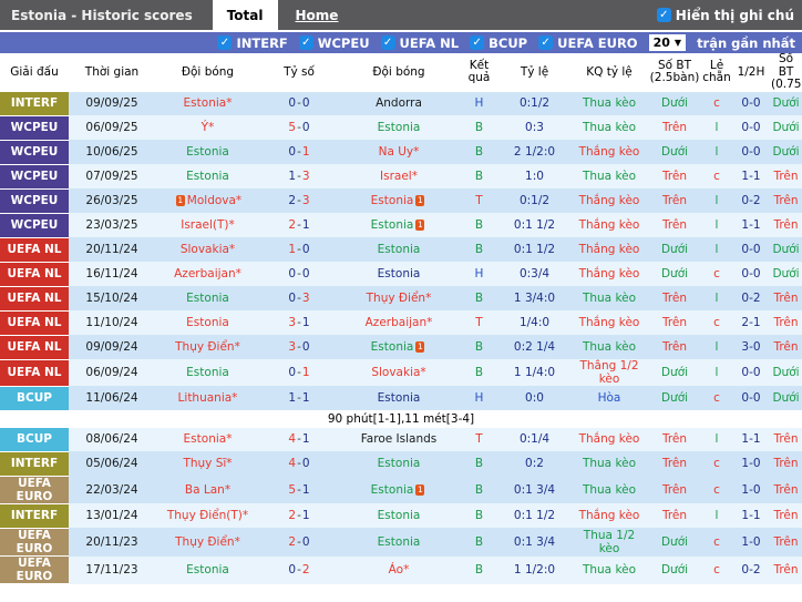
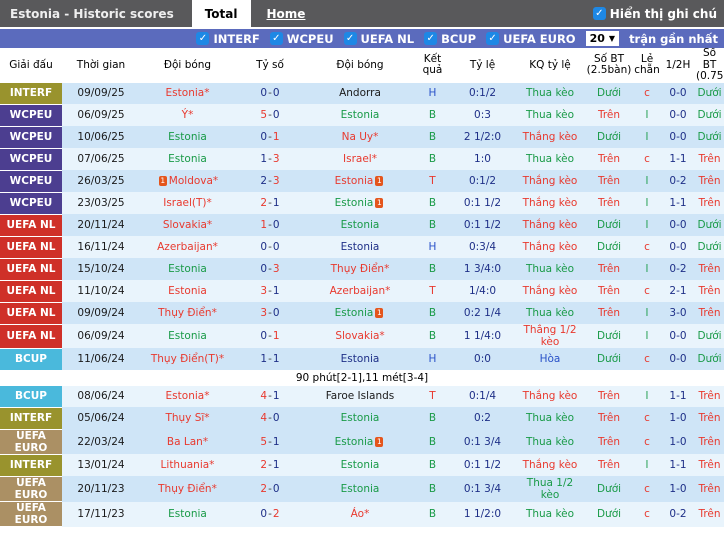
  Estonia - Historic scores
  Total
  Home
  ✓
  Hiển thị ghi chú
  ✓
  INTERF
  ✓
  WCPEU
  ✓
  UEFA NL
  ✓
  BCUP
  ✓
  UEFA EURO
  20
  ▼
  trận gần nhất
  Giải đấu	Thời gian	Đội bóng	Tỷ số	Đội bóng	Kết quả	Tỷ lệ	KQ tỷ lệ	Số BT (2.5bàn)	Lẻ chẵn	1/2H	Số BT (0.75
  INTERF	09/09/25	Estonia*	0-0	Andorra	H	0:1/2	Thua kèo	Dưới	c	0-0	Dưới
  WCPEU	06/09/25	Ý*	5-0	Estonia	B	0:3	Thua kèo	Trên	l	0-0	Dưới
  WCPEU	10/06/25	Estonia	0-1	Na Uy*	B	2 1/2:0	Thắng kèo	Dưới	l	0-0	Dưới
- WCPEU	07/09/25	Estonia	1-3	Israel*	B	1:0	Thua kèo	Trên	c	1-1	Trên
+ WCPEU	07/06/25	Estonia	1-3	Israel*	B	1:0	Thua kèo	Trên	c	1-1	Trên
  WCPEU	26/03/25	1 Moldova*	2-3	Estonia 1	T	0:1/2	Thắng kèo	Trên	l	0-2	Trên
  WCPEU	23/03/25	Israel(T)*	2-1	Estonia 1	B	0:1 1/2	Thắng kèo	Trên	l	1-1	Trên
  UEFA NL	20/11/24	Slovakia*	1-0	Estonia	B	0:1 1/2	Thắng kèo	Dưới	l	0-0	Dưới
  UEFA NL	16/11/24	Azerbaijan*	0-0	Estonia	H	0:3/4	Thắng kèo	Dưới	c	0-0	Dưới
  UEFA NL	15/10/24	Estonia	0-3	Thụy Điển*	B	1 3/4:0	Thua kèo	Trên	l	0-2	Trên
  UEFA NL	11/10/24	Estonia	3-1	Azerbaijan*	T	1/4:0	Thắng kèo	Trên	c	2-1	Trên
  UEFA NL	09/09/24	Thụy Điển*	3-0	Estonia 1	B	0:2 1/4	Thua kèo	Trên	l	3-0	Trên
  UEFA NL	06/09/24	Estonia	0-1	Slovakia*	B	1 1/4:0	Thắng 1/2 kèo	Dưới	l	0-0	Dưới
- BCUP	11/06/24	Lithuania*	1-1	Estonia	H	0:0	Hòa	Dưới	c	0-0	Dưới
+ BCUP	11/06/24	Thụy Điển(T)*	1-1	Estonia	H	0:0	Hòa	Dưới	c	0-0	Dưới
- 90 phút[1-1],11 mét[3-4]
+ 90 phút[2-1],11 mét[3-4]
  BCUP	08/06/24	Estonia*	4-1	Faroe Islands	T	0:1/4	Thắng kèo	Trên	l	1-1	Trên
  INTERF	05/06/24	Thụy Sĩ*	4-0	Estonia	B	0:2	Thua kèo	Trên	c	1-0	Trên
  UEFA EURO	22/03/24	Ba Lan*	5-1	Estonia 1	B	0:1 3/4	Thua kèo	Trên	c	1-0	Trên
- INTERF	13/01/24	Thụy Điển(T)*	2-1	Estonia	B	0:1 1/2	Thắng kèo	Trên	l	1-1	Trên
+ INTERF	13/01/24	Lithuania*	2-1	Estonia	B	0:1 1/2	Thắng kèo	Trên	l	1-1	Trên
  UEFA EURO	20/11/23	Thụy Điển*	2-0	Estonia	B	0:1 3/4	Thua 1/2 kèo	Dưới	c	1-0	Trên
  UEFA EURO	17/11/23	Estonia	0-2	Áo*	B	1 1/2:0	Thua kèo	Dưới	c	0-2	Trên
